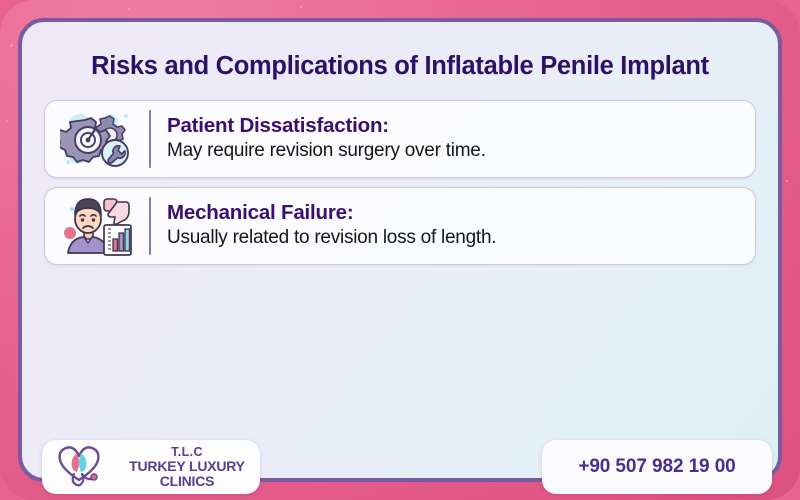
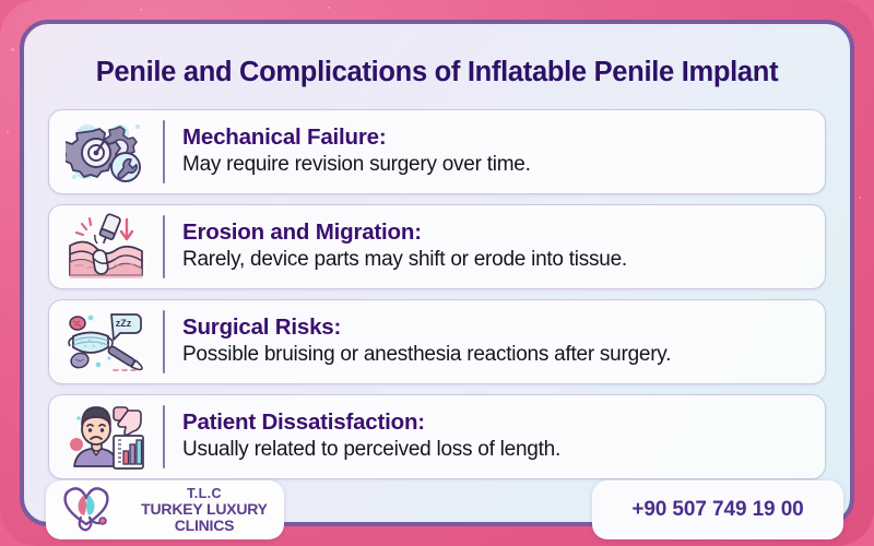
- Risks and Complications of Inflatable Penile Implant
+ Penile and Complications of Inflatable Penile Implant
- Patient Dissatisfaction:
+ Mechanical Failure:
  May require revision surgery over time.
+ Erosion and Migration:
+ Rarely, device parts may shift or erode into tissue.
+ zZz
+ Surgical Risks:
+ Possible bruising or anesthesia reactions after surgery.
- Mechanical Failure:
+ Patient Dissatisfaction:
- Usually related to revision loss of length.
+ Usually related to perceived loss of length.
  T.L.C
  TURKEY LUXURY CLINICS
- +90 507 982 19 00
+ +90 507 749 19 00
